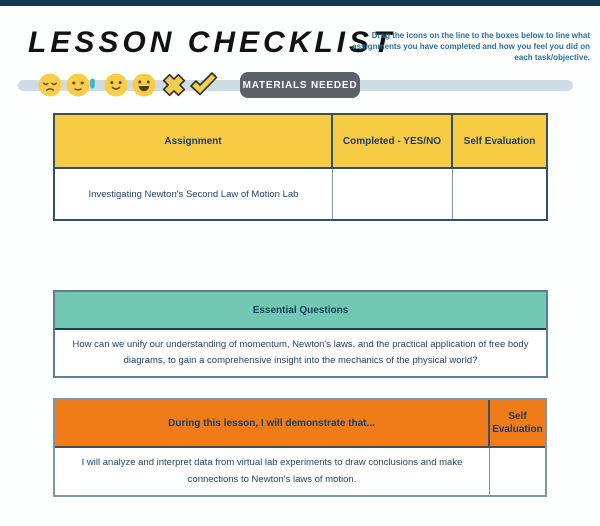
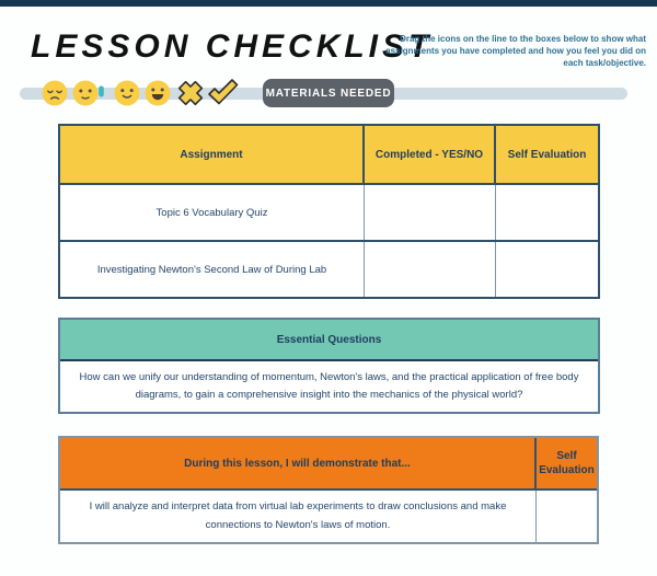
  LESSON CHECKLIST
- Drag the icons on the line to the boxes below to line what assignments you have completed and how you feel you did on each task/objective.
+ Drag the icons on the line to the boxes below to show what assignments you have completed and how you feel you did on each task/objective.
  MATERIALS NEEDED
  Assignment
  Completed - YES/NO
  Self Evaluation
+ Topic 6 Vocabulary Quiz
- Investigating Newton's Second Law of Motion Lab
+ Investigating Newton's Second Law of During Lab
  Essential Questions
  How can we unify our understanding of momentum, Newton's laws, and the practical application of free body diagrams, to gain a comprehensive insight into the mechanics of the physical world?
  During this lesson, I will demonstrate that...
  Self Evaluation
  I will analyze and interpret data from virtual lab experiments to draw conclusions and make connections to Newton's laws of motion.
